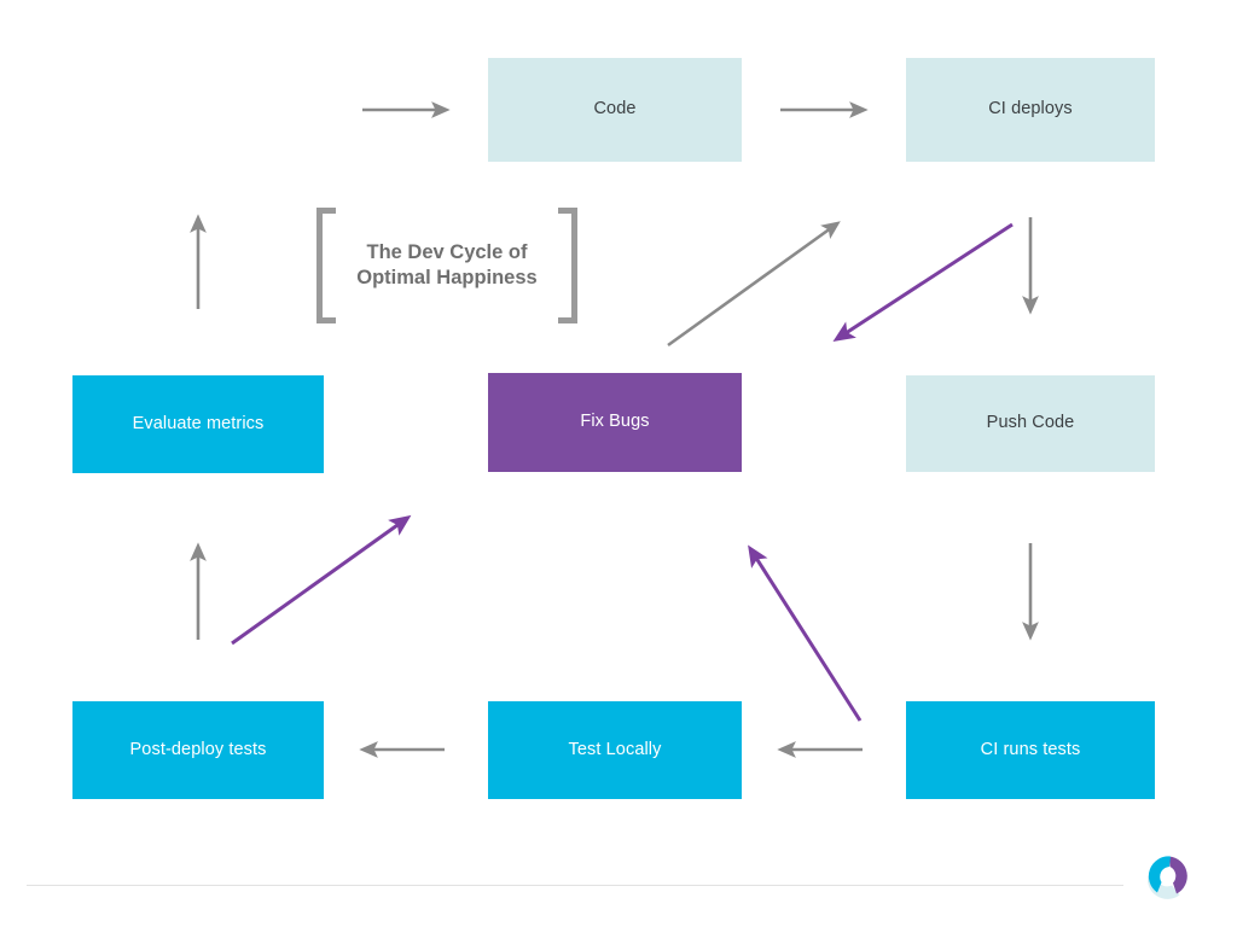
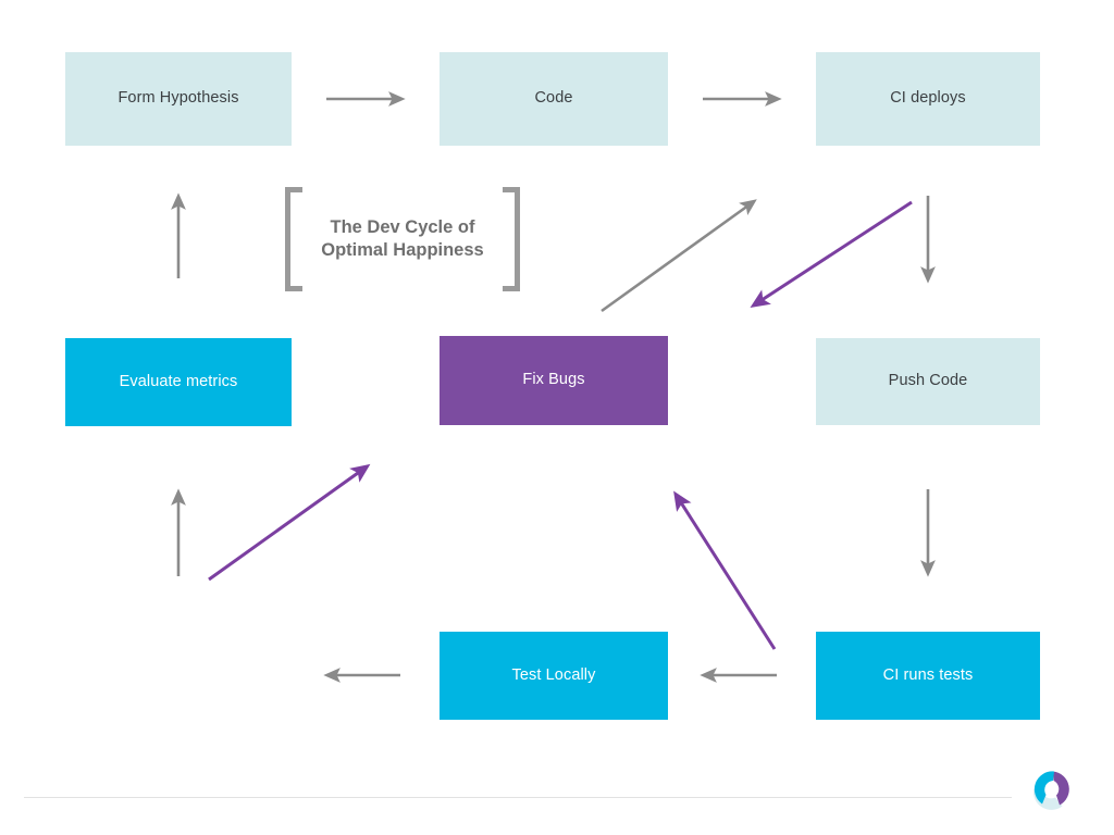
+ Form Hypothesis
  Code
  CI deploys
  Evaluate metrics
  Fix Bugs
  Push Code
- Post-deploy tests
  Test Locally
  CI runs tests
  The Dev Cycle of
  Optimal Happiness
